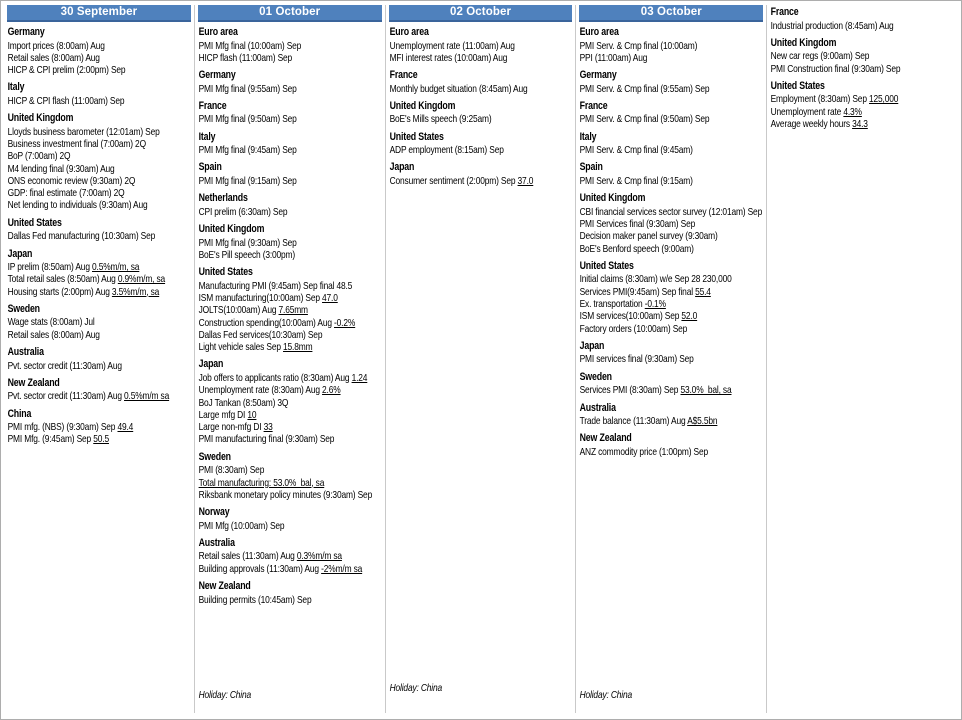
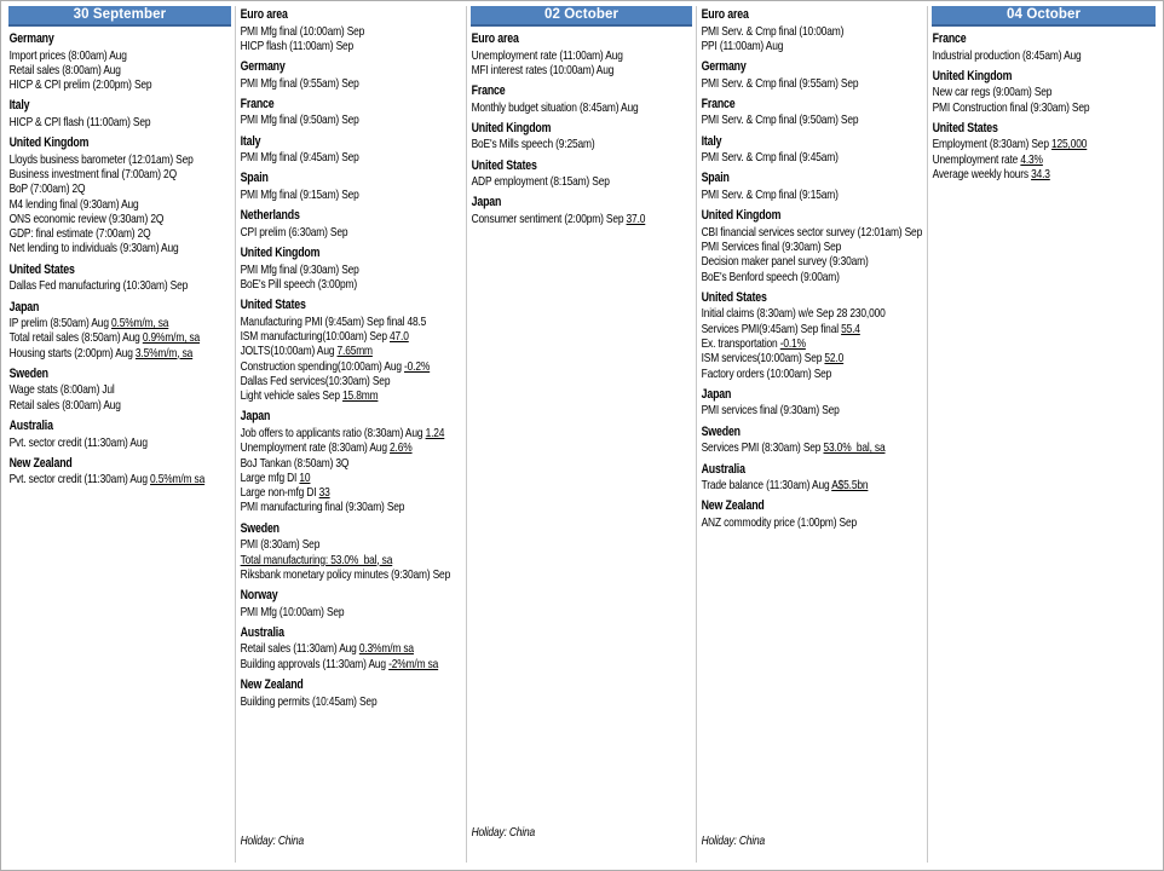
  30 September
  Germany
  Import prices (8:00am) Aug
  Retail sales (8:00am) Aug
  HICP & CPI prelim (2:00pm) Sep
  Italy
  HICP & CPI flash (11:00am) Sep
  United Kingdom
  Lloyds business barometer (12:01am) Sep
  Business investment final (7:00am) 2Q
  BoP (7:00am) 2Q
  M4 lending final (9:30am) Aug
  ONS economic review (9:30am) 2Q
  GDP: final estimate (7:00am) 2Q
  Net lending to individuals (9:30am) Aug
  United States
  Dallas Fed manufacturing (10:30am) Sep
  Japan
  IP prelim (8:50am) Aug 0.5%m/m, sa
  Total retail sales (8:50am) Aug 0.9%m/m, sa
  Housing starts (2:00pm) Aug 3.5%m/m, sa
  Sweden
  Wage stats (8:00am) Jul
  Retail sales (8:00am) Aug
  Australia
  Pvt. sector credit (11:30am) Aug
  New Zealand
  Pvt. sector credit (11:30am) Aug 0.5%m/m sa
- China
- PMI mfg. (NBS) (9:30am) Sep 49.4
- PMI Mfg. (9:45am) Sep 50.5
- 01 October
  Euro area
  PMI Mfg final (10:00am) Sep
  HICP flash (11:00am) Sep
  Germany
  PMI Mfg final (9:55am) Sep
  France
  PMI Mfg final (9:50am) Sep
  Italy
  PMI Mfg final (9:45am) Sep
  Spain
  PMI Mfg final (9:15am) Sep
  Netherlands
  CPI prelim (6:30am) Sep
  United Kingdom
  PMI Mfg final (9:30am) Sep
  BoE's Pill speech (3:00pm)
  United States
  Manufacturing PMI (9:45am) Sep final 48.5
  ISM manufacturing(10:00am) Sep 47.0
  JOLTS(10:00am) Aug 7.65mm
  Construction spending(10:00am) Aug -0.2%
  Dallas Fed services(10:30am) Sep
  Light vehicle sales Sep 15.8mm
  Japan
  Job offers to applicants ratio (8:30am) Aug 1.24
  Unemployment rate (8:30am) Aug 2.6%
  BoJ Tankan (8:50am) 3Q
  Large mfg DI 10
  Large non-mfg DI 33
  PMI manufacturing final (9:30am) Sep
  Sweden
  PMI (8:30am) Sep
  Total manufacturing: 53.0% bal, sa
  Riksbank monetary policy minutes (9:30am) Sep
  Norway
  PMI Mfg (10:00am) Sep
  Australia
  Retail sales (11:30am) Aug 0.3%m/m sa
  Building approvals (11:30am) Aug -2%m/m sa
  New Zealand
  Building permits (10:45am) Sep
  Holiday: China
  02 October
  Euro area
  Unemployment rate (11:00am) Aug
  MFI interest rates (10:00am) Aug
  France
  Monthly budget situation (8:45am) Aug
  United Kingdom
  BoE's Mills speech (9:25am)
  United States
  ADP employment (8:15am) Sep
  Japan
  Consumer sentiment (2:00pm) Sep 37.0
  Holiday: China
- 03 October
  Euro area
  PMI Serv. & Cmp final (10:00am)
  PPI (11:00am) Aug
  Germany
  PMI Serv. & Cmp final (9:55am) Sep
  France
  PMI Serv. & Cmp final (9:50am) Sep
  Italy
  PMI Serv. & Cmp final (9:45am)
  Spain
  PMI Serv. & Cmp final (9:15am)
  United Kingdom
  CBI financial services sector survey (12:01am) Sep
  PMI Services final (9:30am) Sep
  Decision maker panel survey (9:30am)
  BoE's Benford speech (9:00am)
  United States
  Initial claims (8:30am) w/e Sep 28 230,000
  Services PMI(9:45am) Sep final 55.4
  Ex. transportation -0.1%
  ISM services(10:00am) Sep 52.0
  Factory orders (10:00am) Sep
  Japan
  PMI services final (9:30am) Sep
  Sweden
  Services PMI (8:30am) Sep 53.0% bal, sa
  Australia
  Trade balance (11:30am) Aug A$5.5bn
  New Zealand
  ANZ commodity price (1:00pm) Sep
  Holiday: China
+ 04 October
  France
  Industrial production (8:45am) Aug
  United Kingdom
  New car regs (9:00am) Sep
  PMI Construction final (9:30am) Sep
  United States
  Employment (8:30am) Sep 125,000
  Unemployment rate 4.3%
  Average weekly hours 34.3
